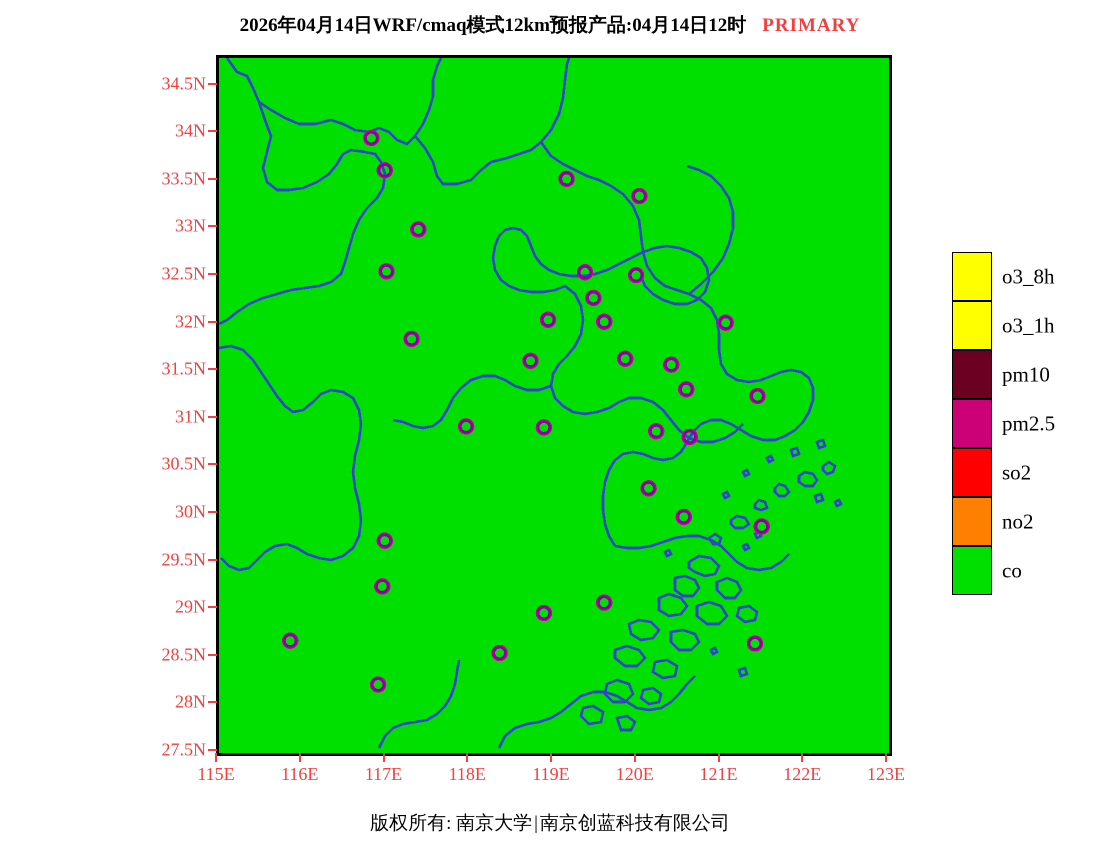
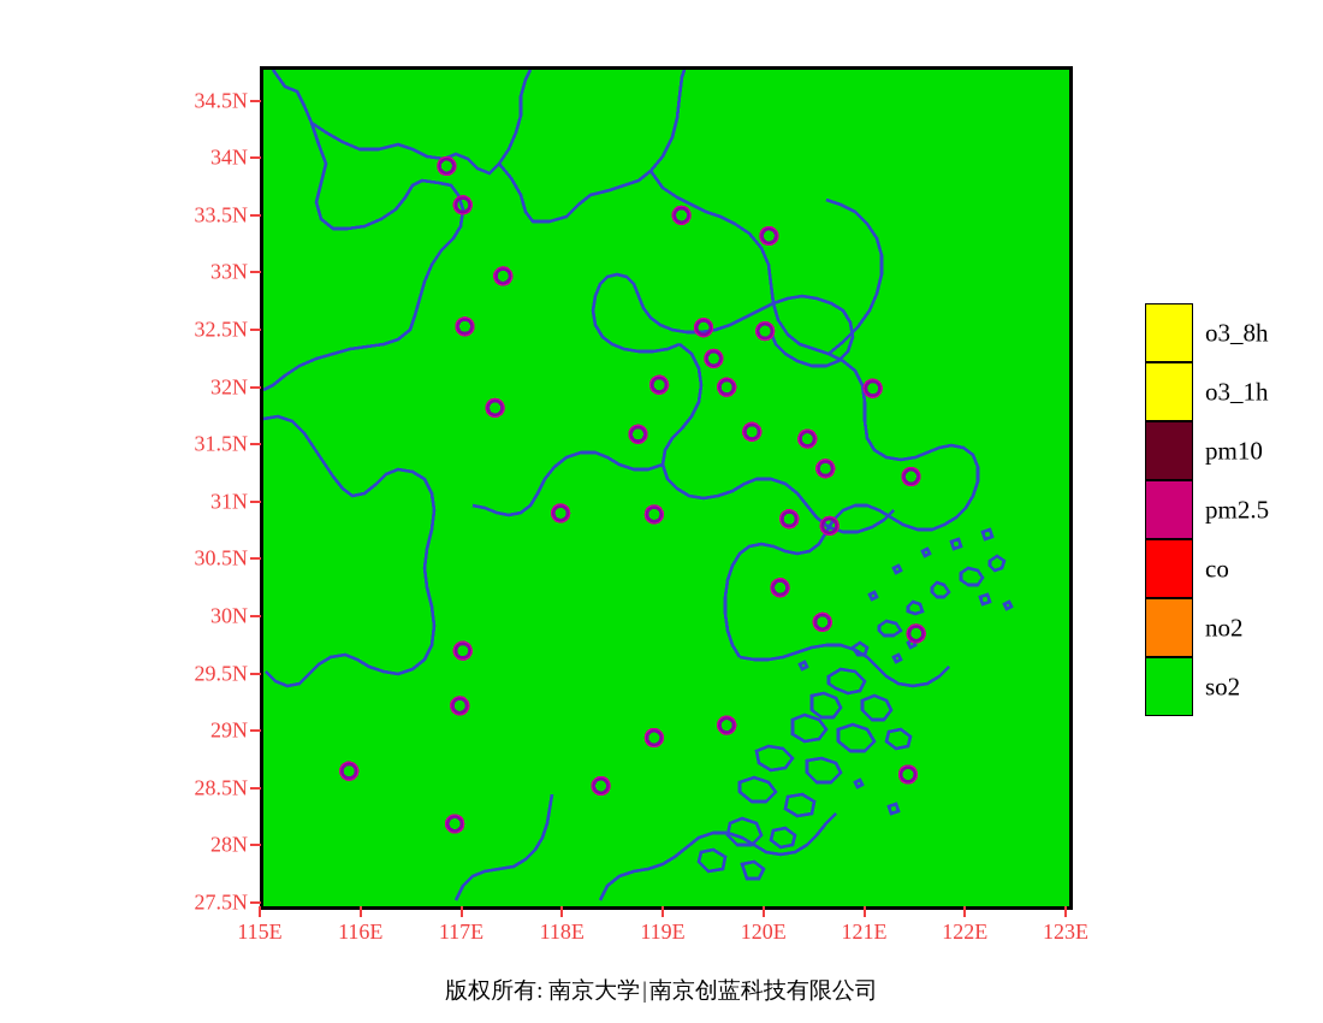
- 2026年04月14日WRF/cmaq模式12km预报产品:04月14日12时 PRIMARY
  27.5N
  28N
  28.5N
  29N
  29.5N
  30N
  30.5N
  31N
  31.5N
  32N
  32.5N
  33N
  33.5N
  34N
  34.5N
  115E
  116E
  117E
  118E
  119E
  120E
  121E
  122E
  123E
  o3_8h
  o3_1h
  pm10
  pm2.5
- so2
+ co
  no2
- co
+ so2
  版权所有: 南京大学|南京创蓝科技有限公司
